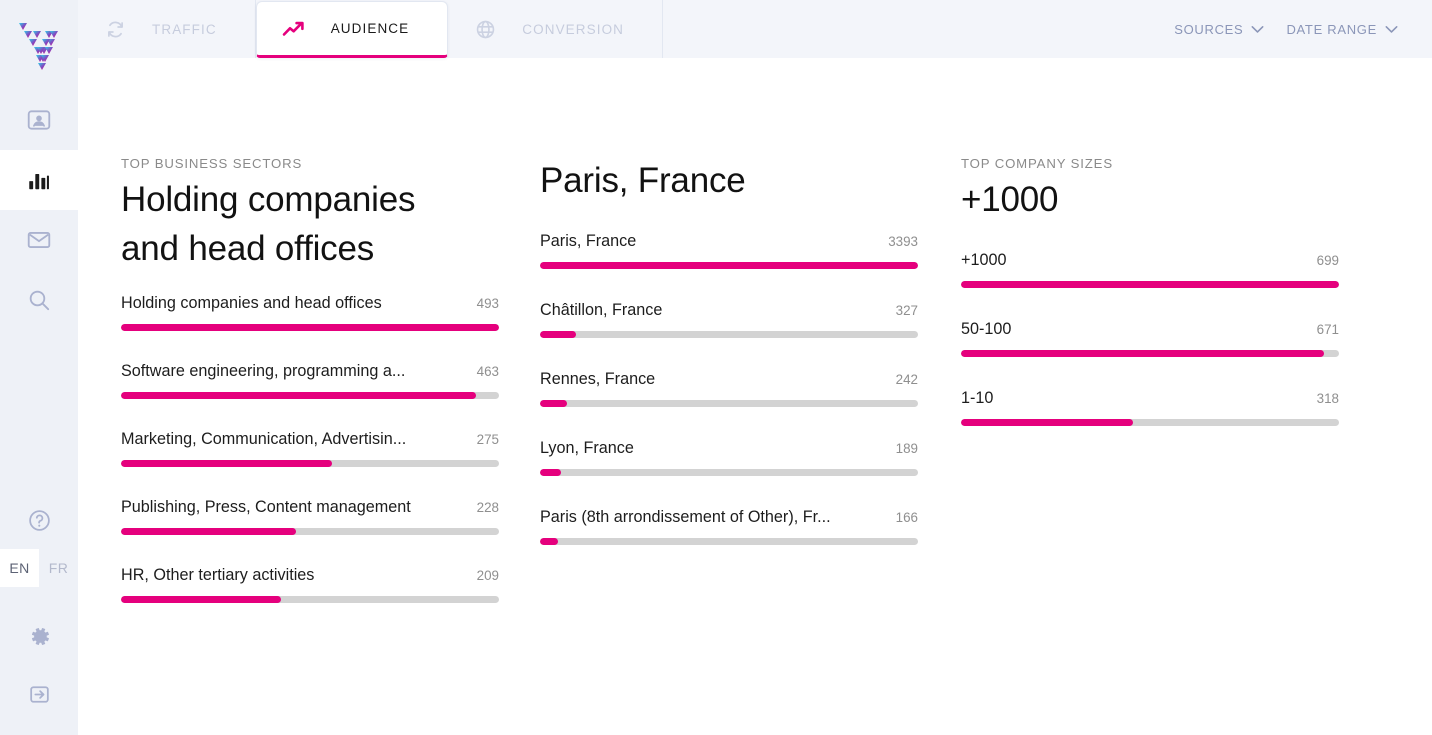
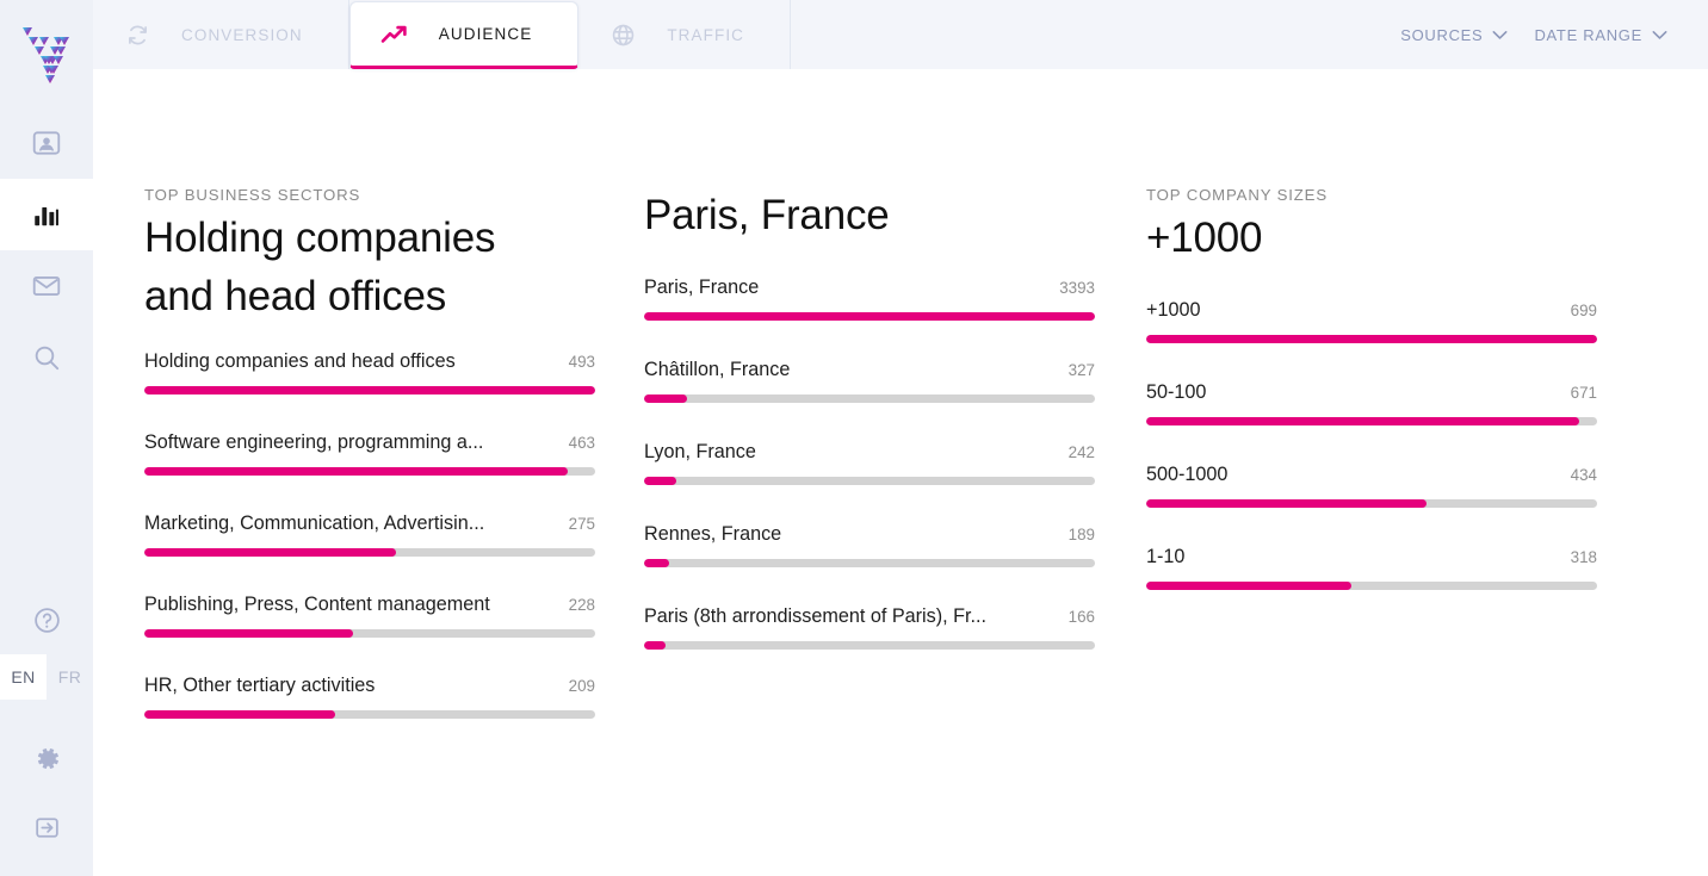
  EN
  FR
- TRAFFIC
+ CONVERSION
  AUDIENCE
- CONVERSION
+ TRAFFIC
  SOURCES
  DATE RANGE
  TOP BUSINESS SECTORS
  Holding companies and head offices
  Holding companies and head offices
  493
  Software engineering, programming a...
  463
  Marketing, Communication, Advertisin...
  275
  Publishing, Press, Content management
  228
  HR, Other tertiary activities
  209
  Paris, France
  Paris, France
  3393
  Châtillon, France
  327
- Rennes, France
+ Lyon, France
  242
- Lyon, France
+ Rennes, France
  189
- Paris (8th arrondissement of Other), Fr...
+ Paris (8th arrondissement of Paris), Fr...
  166
  TOP COMPANY SIZES
  +1000
  +1000
  699
  50-100
  671
+ 500-1000
+ 434
  1-10
  318
